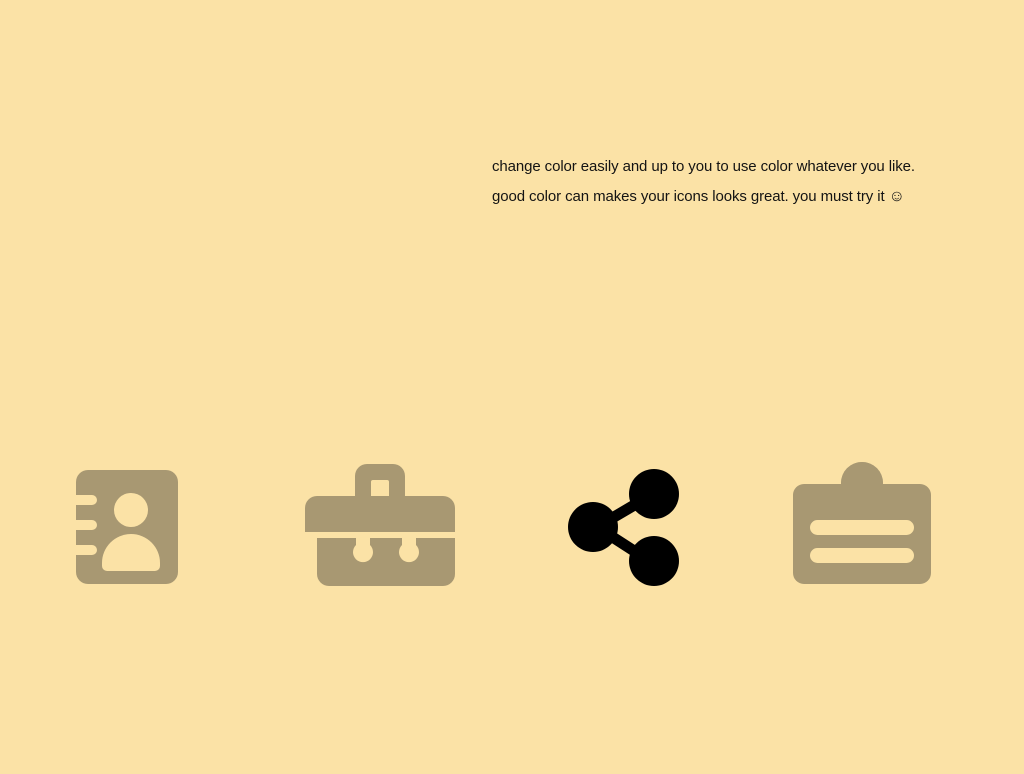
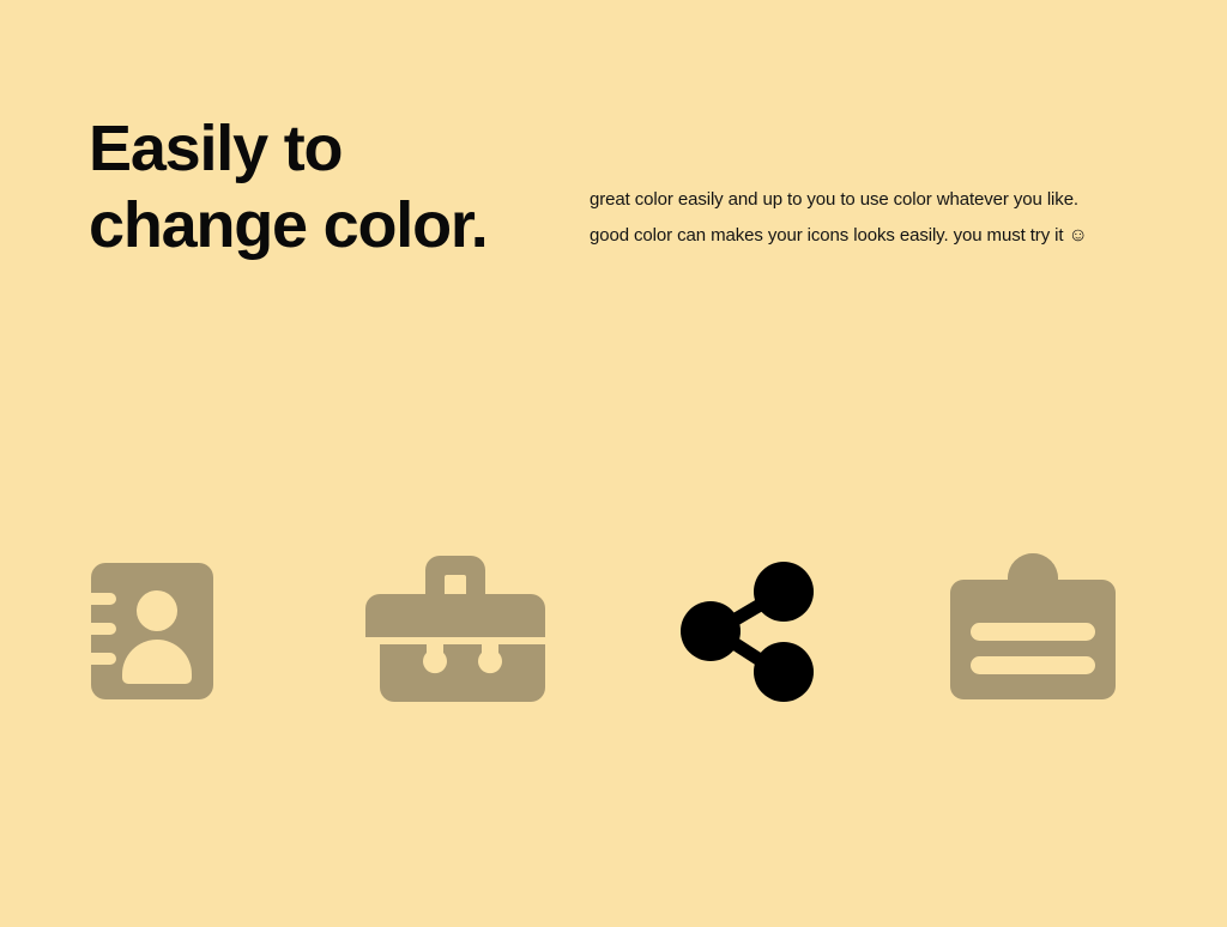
+ Easily to
+ change color.
- change color easily and up to you to use color whatever you like.
+ great color easily and up to you to use color whatever you like.
- good color can makes your icons looks great. you must try it ☺
+ good color can makes your icons looks easily. you must try it ☺
